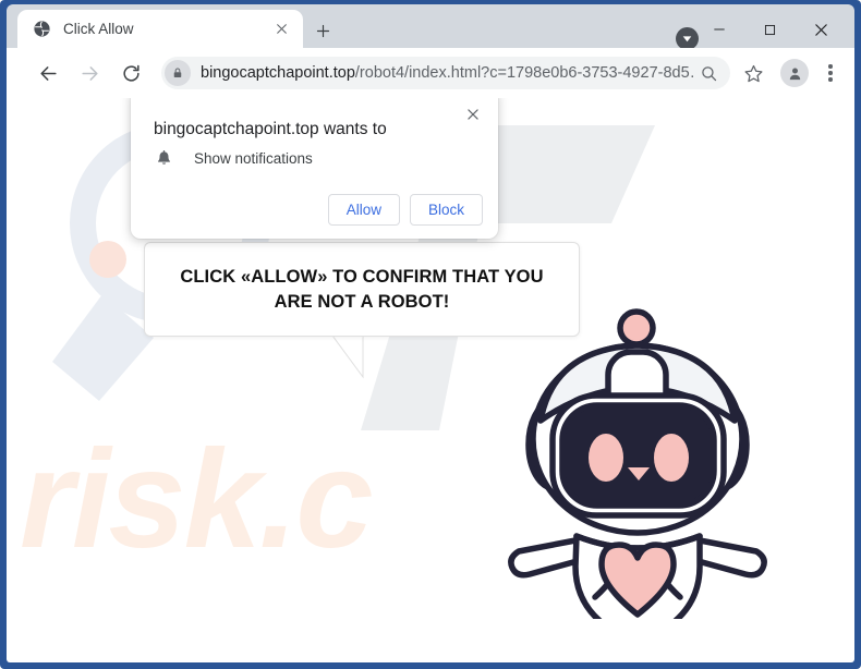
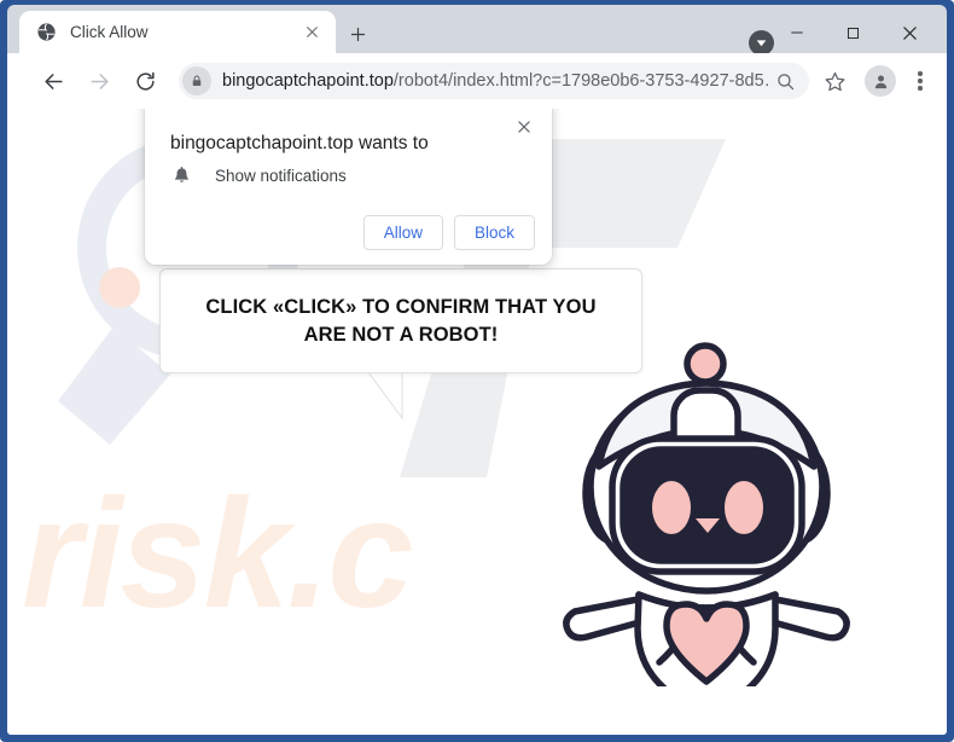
  Click Allow
  bingocaptchapoint.top/robot4/index.html?c=1798e0b6-3753-4927-8d5
  risk.c
- CLICK «ALLOW» TO CONFIRM THAT YOU ARE NOT A ROBOT!
+ CLICK «CLICK» TO CONFIRM THAT YOU ARE NOT A ROBOT!
  bingocaptchapoint.top wants to
  Show notifications
  Allow
  Block
